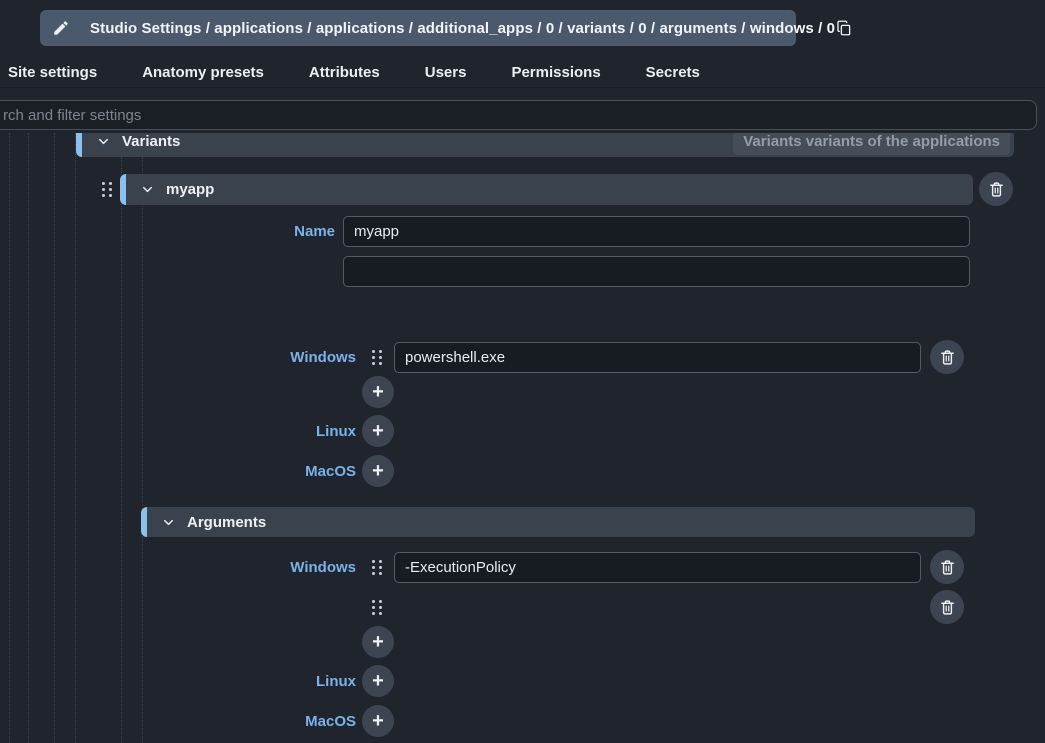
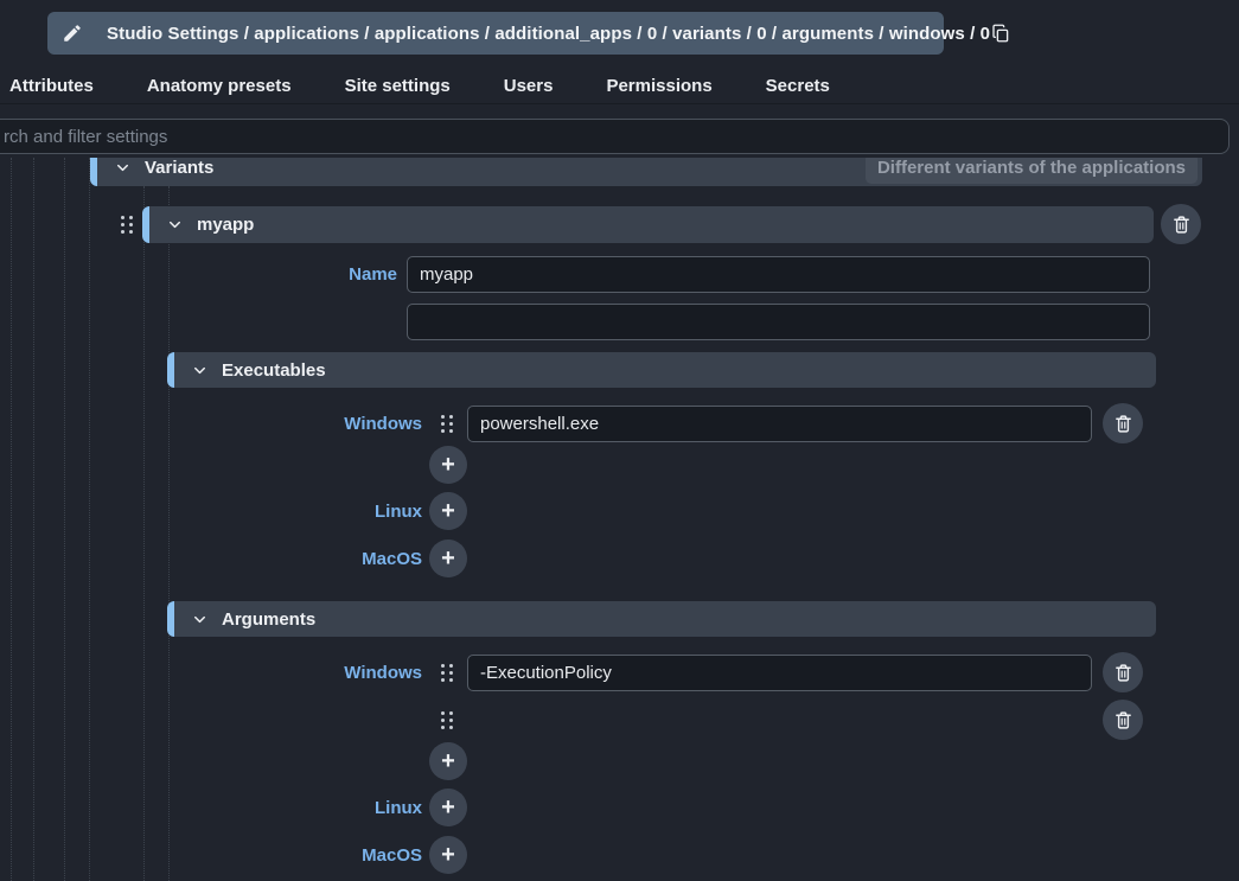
  Studio Settings / applications / applications / additional_apps / 0 / variants / 0 / arguments / windows / 0
- Site settings
+ Attributes
  Anatomy presets
- Attributes
+ Site settings
  Users
  Permissions
  Secrets
  rch and filter settings
  Variants
- Variants variants of the applications
+ Different variants of the applications
  myapp
  Name
  myapp
+ Executables
  Windows
  powershell.exe
  +
  Linux
  +
  MacOS
  +
  Arguments
  Windows
  -ExecutionPolicy
  +
  Linux
  +
  MacOS
  +
